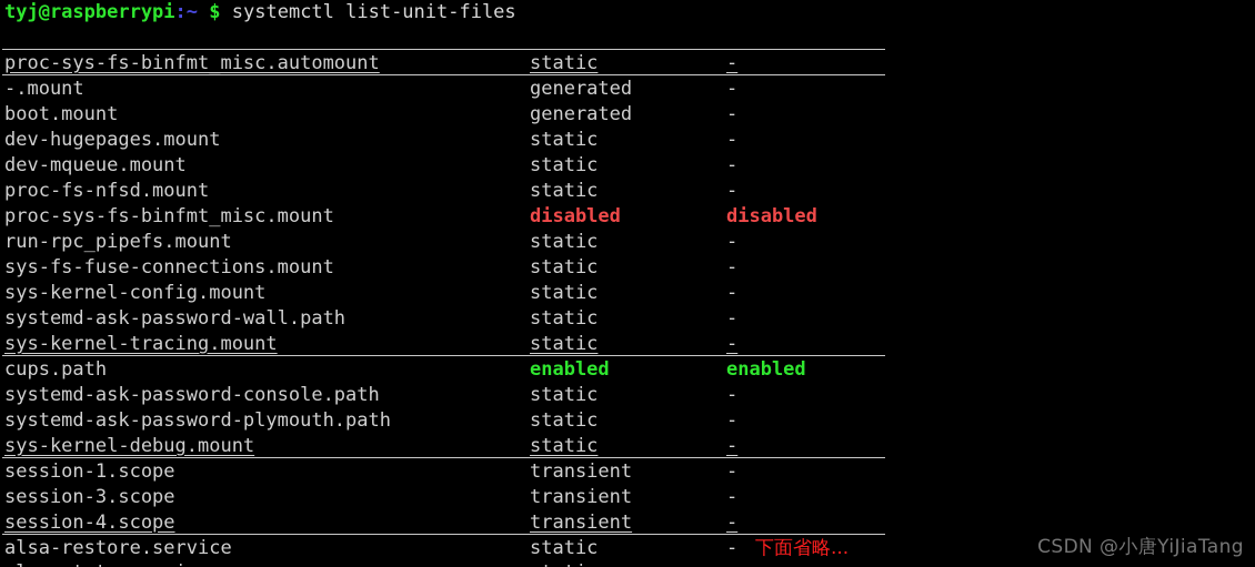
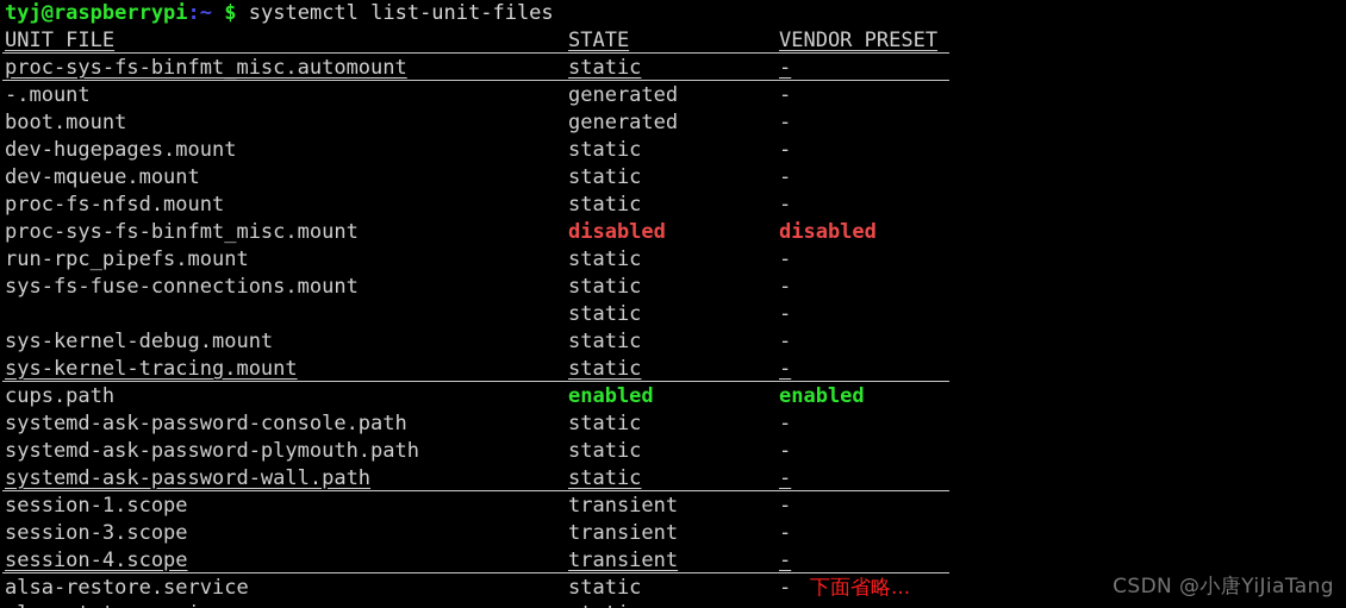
  tyj@raspberrypi:~ $ systemctl list-unit-files
+ UNIT FILE
+ STATE
+ VENDOR PRESET
  proc-sys-fs-binfmt_misc.automount
  static
  -
  -.mount
  generated
  -
  boot.mount
  generated
  -
  dev-hugepages.mount
  static
  -
  dev-mqueue.mount
  static
  -
  proc-fs-nfsd.mount
  static
  -
  proc-sys-fs-binfmt_misc.mount
  disabled
  disabled
  run-rpc_pipefs.mount
  static
  -
  sys-fs-fuse-connections.mount
  static
  -
- sys-kernel-config.mount
  static
  -
- systemd-ask-password-wall.path
+ sys-kernel-debug.mount
  static
  -
  sys-kernel-tracing.mount
  static
  -
  cups.path
  enabled
  enabled
  systemd-ask-password-console.path
  static
  -
  systemd-ask-password-plymouth.path
  static
  -
- sys-kernel-debug.mount
+ systemd-ask-password-wall.path
  static
  -
  session-1.scope
  transient
  -
  session-3.scope
  transient
  -
  session-4.scope
  transient
  -
  alsa-restore.service
  static
  -
  下面省略...
  CSDN @小唐YiJiaTang
